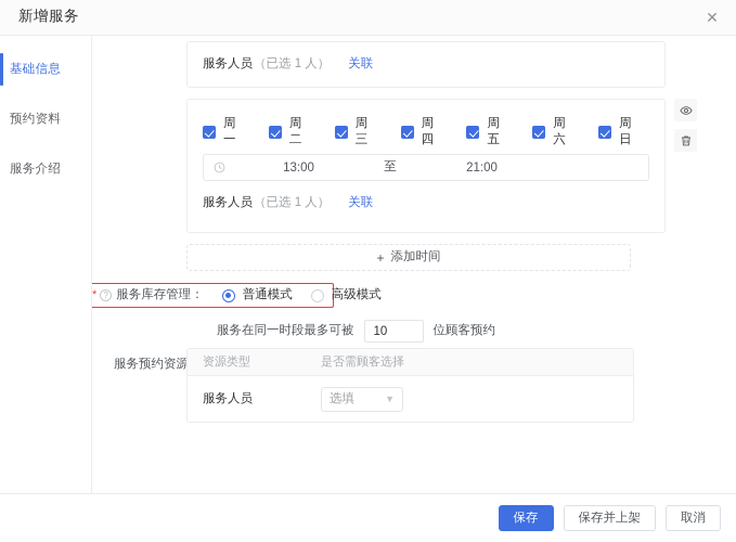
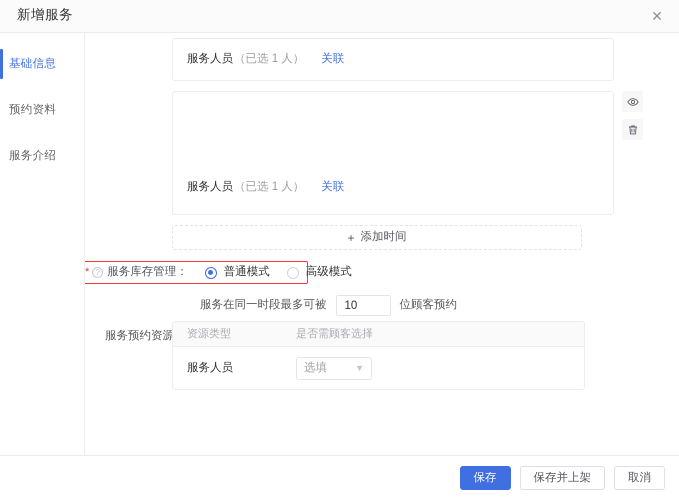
  新增服务
  ✕
  基础信息
  预约资料
  服务介绍
  服务人员
  （已选 1 人）
  关联
- 周一
- 周二
- 周三
- 周四
- 周五
- 周六
- 周日
- 13:00
- 至
- 21:00
  服务人员
  （已选 1 人）
  关联
  +
  添加时间
  *
  ?
  服务库存管理：
  普通模式
  高级模式
  服务在同一时段最多可被
  10
  位顾客预约
  服务预约资源
  资源类型
  是否需顾客选择
  服务人员
  选填
  ▼
  保存
  保存并上架
  取消
